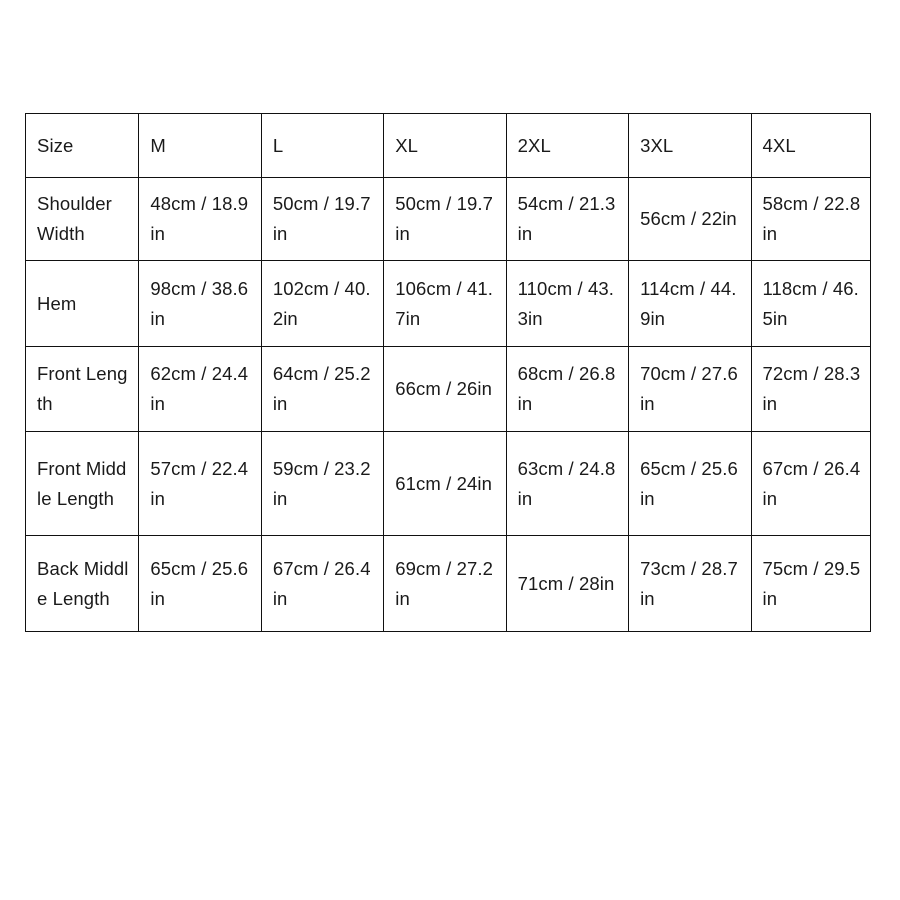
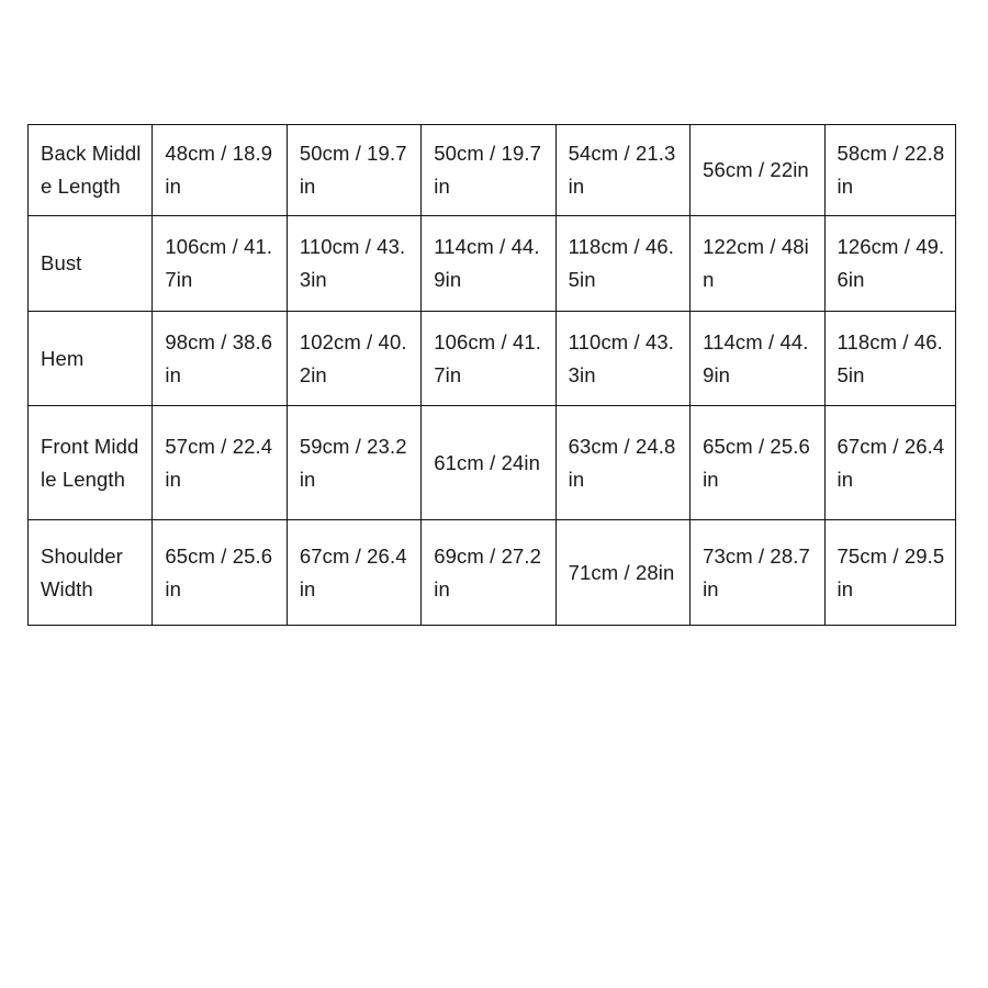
- Size	M	L	XL	2XL	3XL	4XL
- Shoulder Width	48cm / 18.9in	50cm / 19.7in	50cm / 19.7in	54cm / 21.3in	56cm / 22in	58cm / 22.8in
+ Back Middle Length	48cm / 18.9in	50cm / 19.7in	50cm / 19.7in	54cm / 21.3in	56cm / 22in	58cm / 22.8in
+ Bust	106cm / 41.7in	110cm / 43.3in	114cm / 44.9in	118cm / 46.5in	122cm / 48in	126cm / 49.6in
  Hem	98cm / 38.6in	102cm / 40.2in	106cm / 41.7in	110cm / 43.3in	114cm / 44.9in	118cm / 46.5in
- Front Length	62cm / 24.4in	64cm / 25.2in	66cm / 26in	68cm / 26.8in	70cm / 27.6in	72cm / 28.3in
  Front Middle Length	57cm / 22.4in	59cm / 23.2in	61cm / 24in	63cm / 24.8in	65cm / 25.6in	67cm / 26.4in
- Back Middle Length	65cm / 25.6in	67cm / 26.4in	69cm / 27.2in	71cm / 28in	73cm / 28.7in	75cm / 29.5in
+ Shoulder Width	65cm / 25.6in	67cm / 26.4in	69cm / 27.2in	71cm / 28in	73cm / 28.7in	75cm / 29.5in
